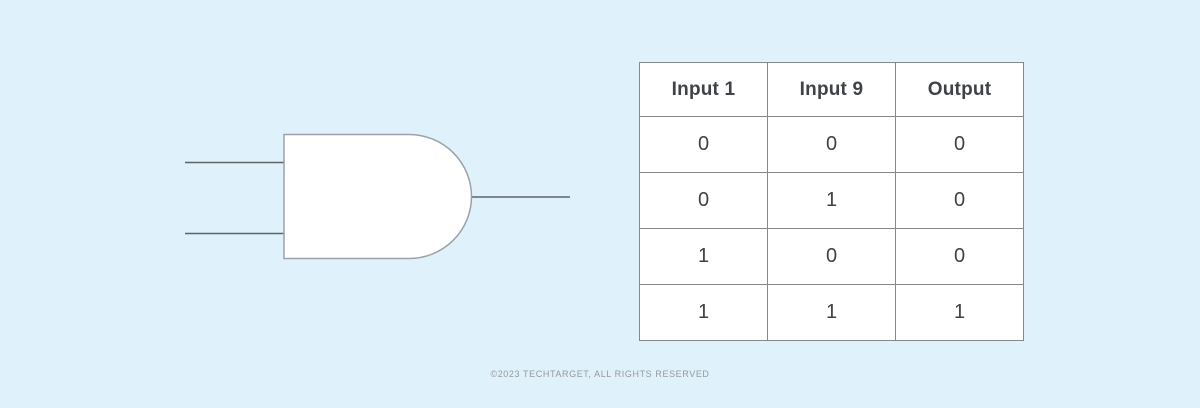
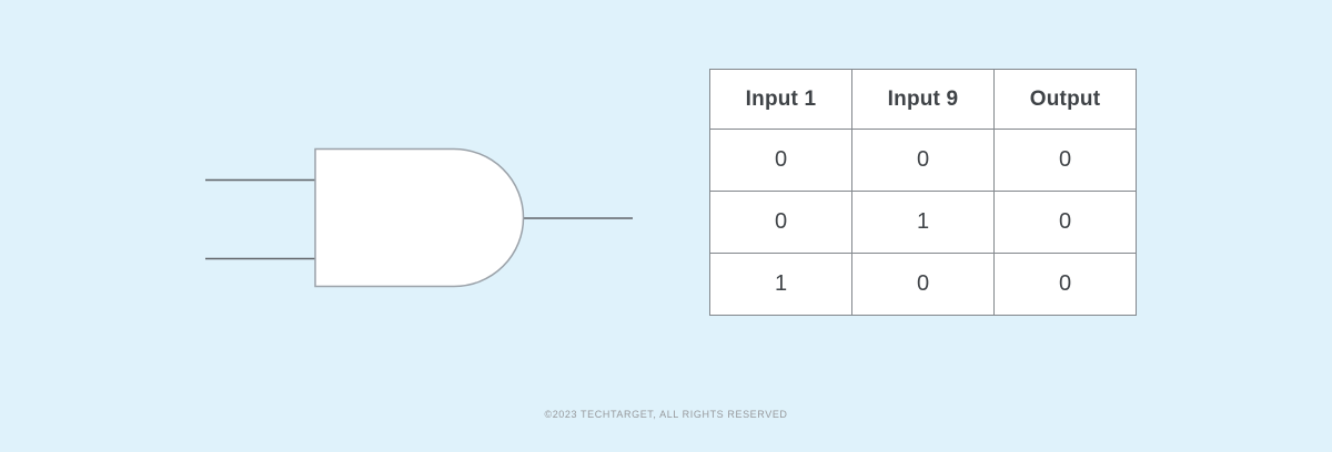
  Input 1	Input 9	Output
  0	0	0
  0	1	0
  1	0	0
- 1	1	1
  ©2023 TECHTARGET, ALL RIGHTS RESERVED
